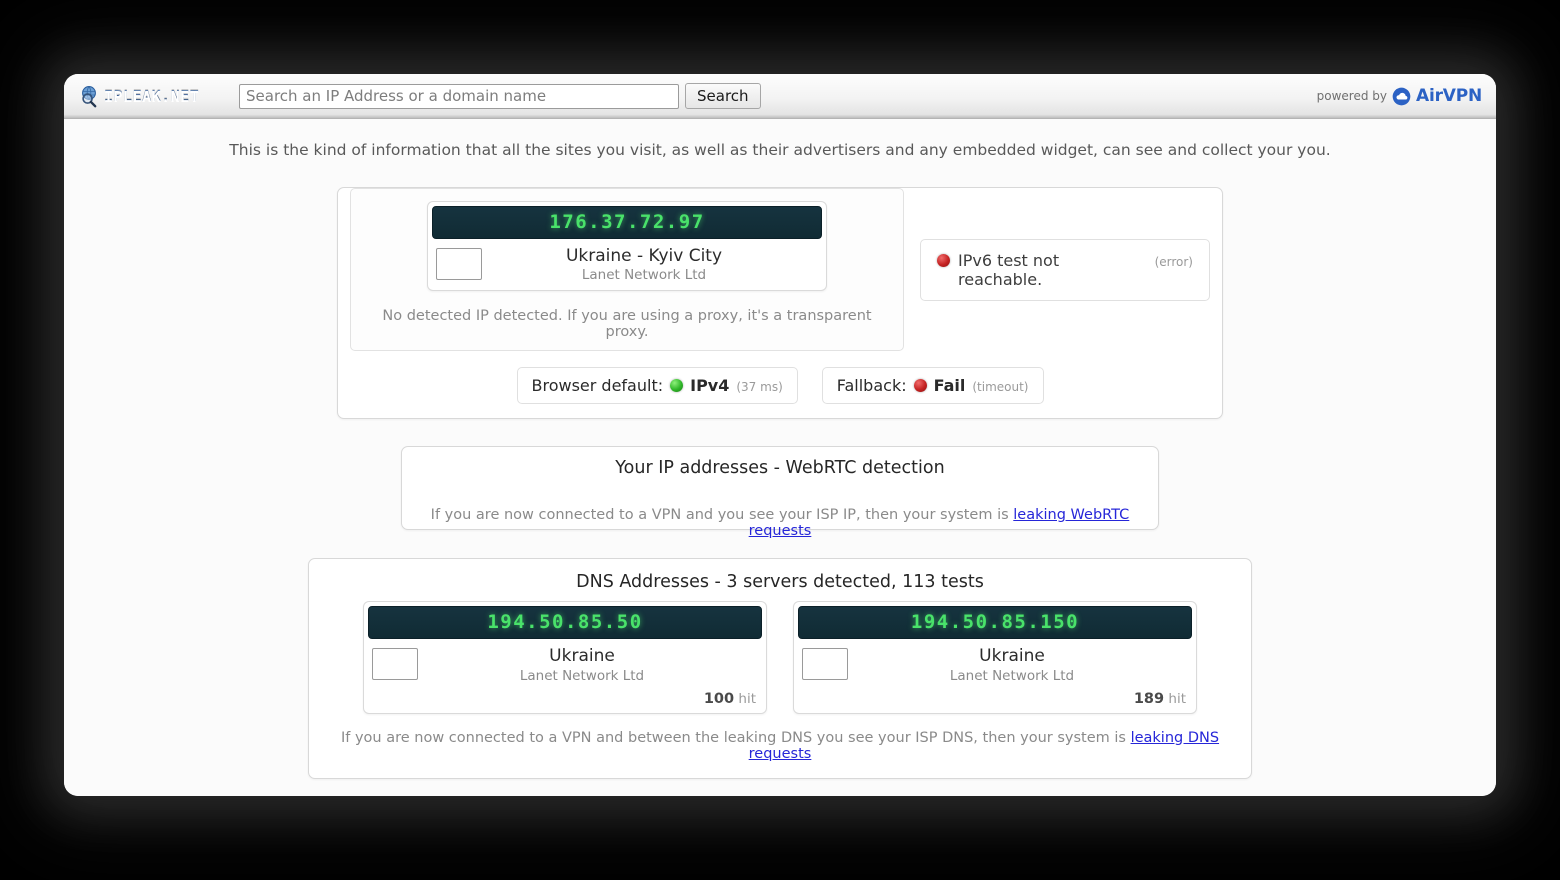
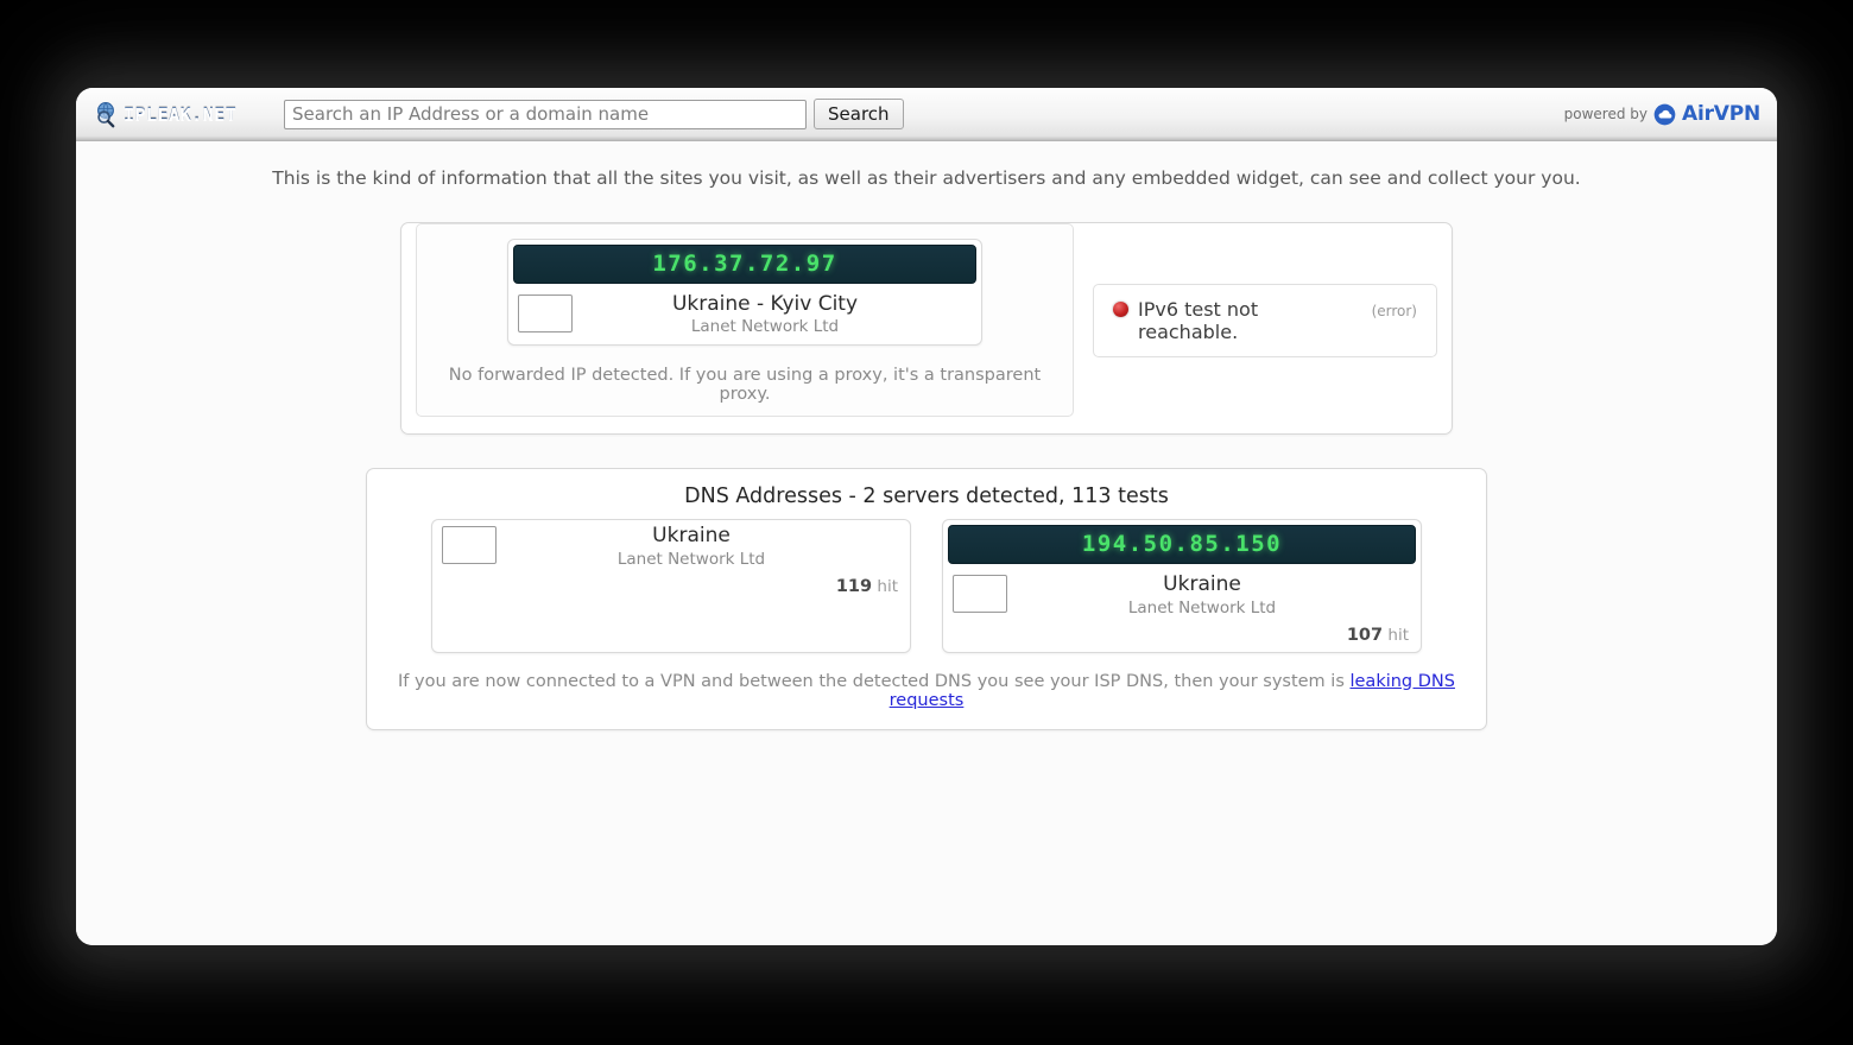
  IPLEAK.NET
  Search an IP Address or a domain name
  Search
  powered by
  AirVPN
  This is the kind of information that all the sites you visit, as well as their advertisers and any embedded widget, can see and collect your you.
  176.37.72.97
  Ukraine - Kyiv City
  Lanet Network Ltd
- No detected IP detected. If you are using a proxy, it's a transparent proxy.
+ No forwarded IP detected. If you are using a proxy, it's a transparent proxy.
  IPv6 test not reachable.
  (error)
- Browser default:
- IPv4
- (37 ms)
- Fallback:
- Fail
- (timeout)
- Your IP addresses - WebRTC detection
- If you are now connected to a VPN and you see your ISP IP, then your system is leaking WebRTC requests
- DNS Addresses - 3 servers detected, 113 tests
+ DNS Addresses - 2 servers detected, 113 tests
- 194.50.85.50
  Ukraine
  Lanet Network Ltd
- 100 hit
+ 119 hit
  194.50.85.150
  Ukraine
  Lanet Network Ltd
- 189 hit
+ 107 hit
- If you are now connected to a VPN and between the leaking DNS you see your ISP DNS, then your system is leaking DNS requests
+ If you are now connected to a VPN and between the detected DNS you see your ISP DNS, then your system is leaking DNS requests
